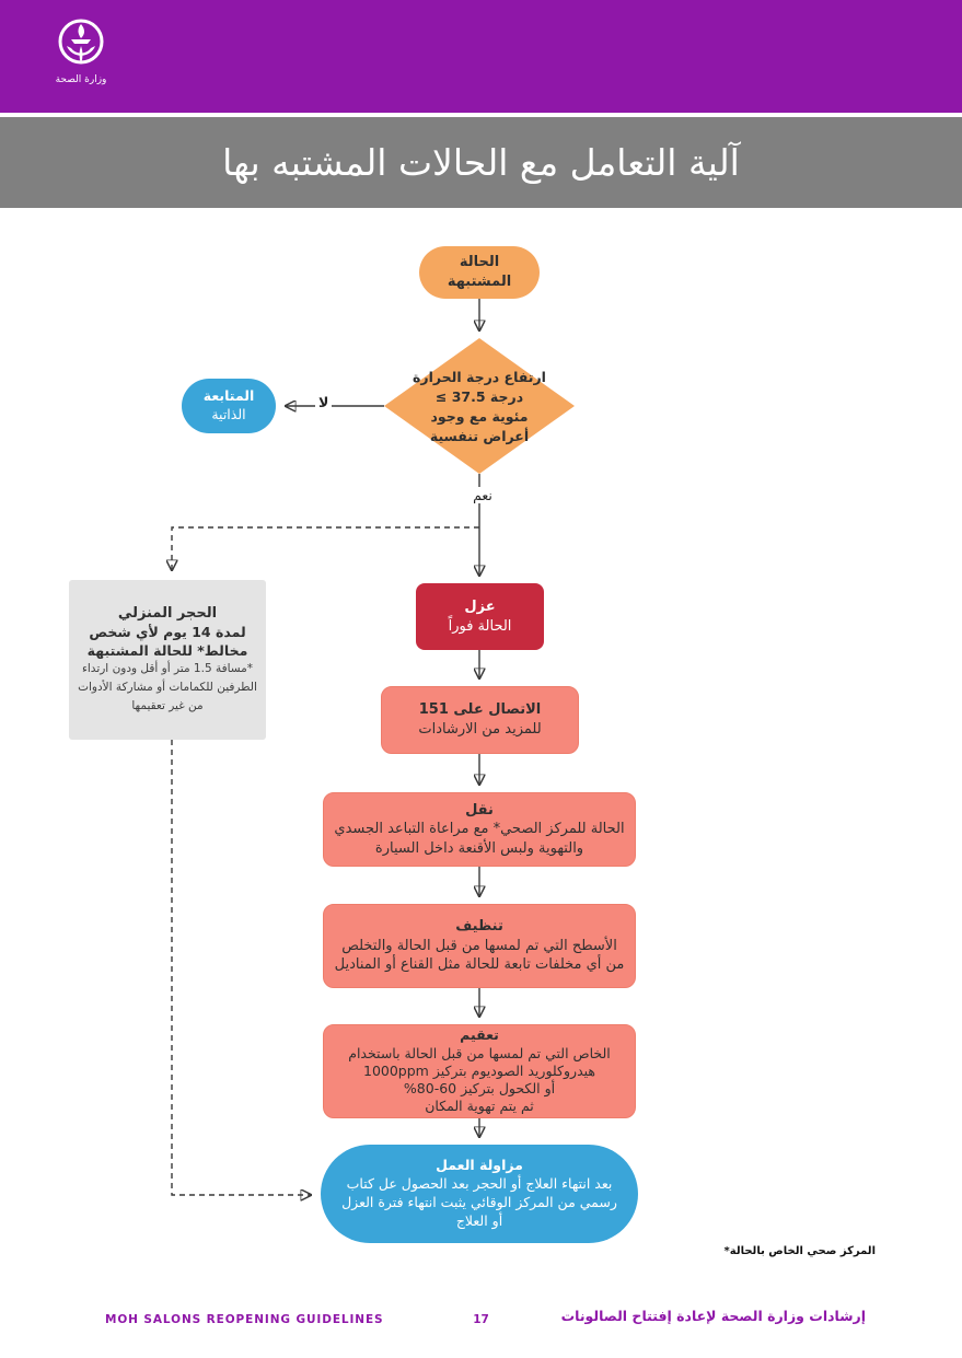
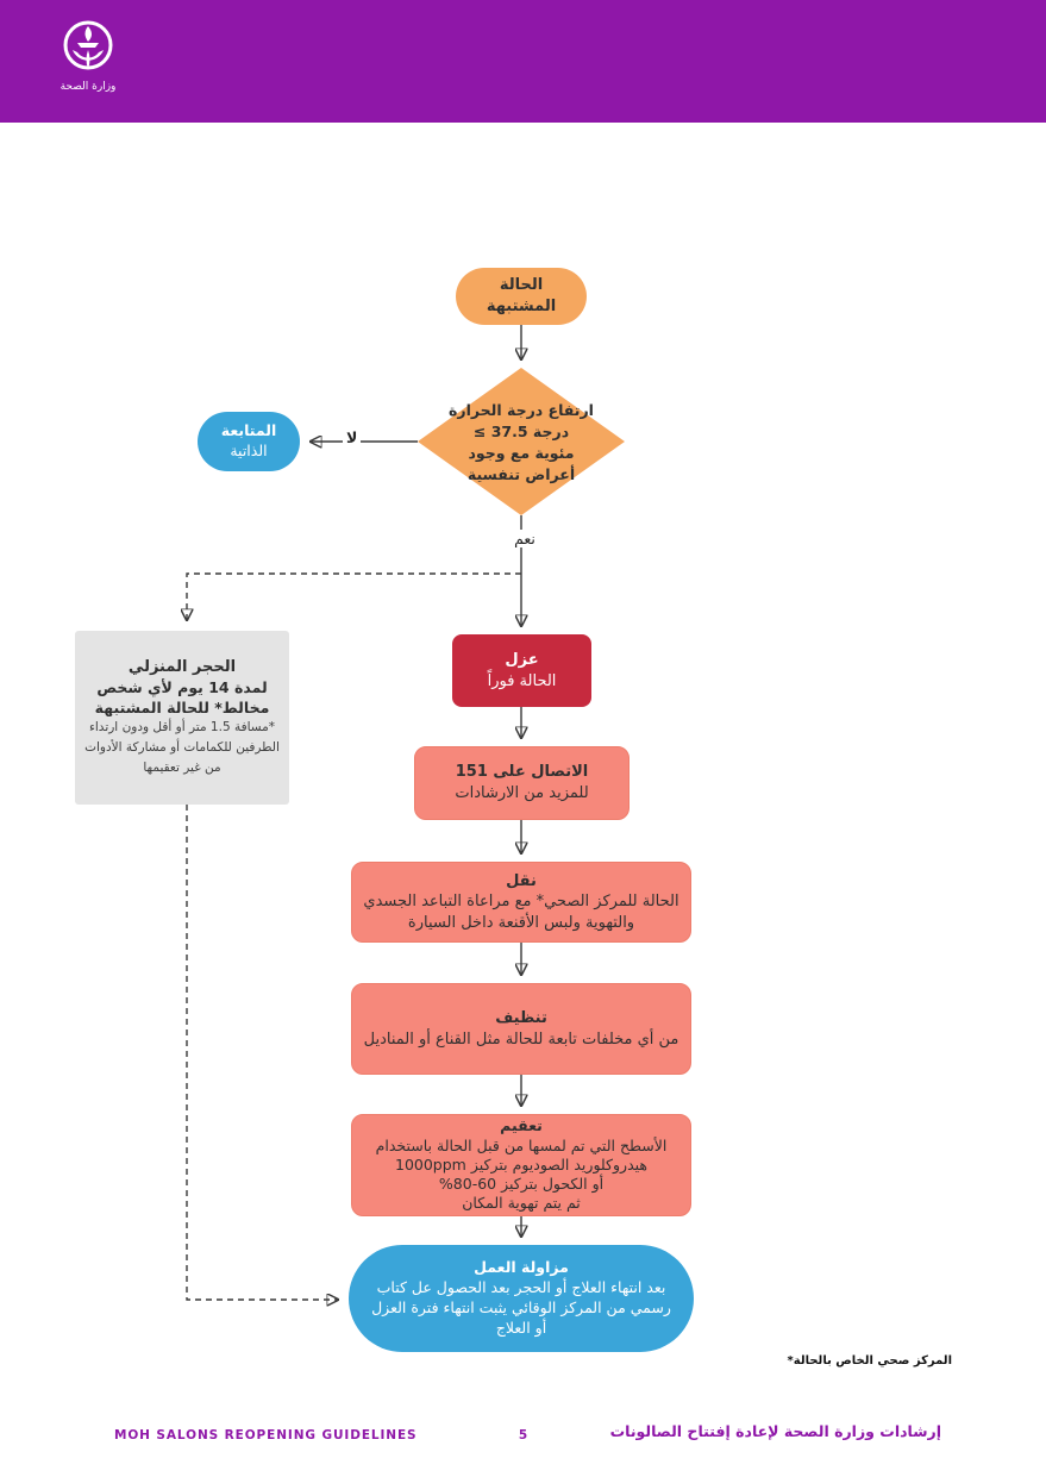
  وزارة الصحة
- آلية التعامل مع الحالات المشتبه بها
  الحالة
  المشتبهة
  ارتفاع درجة الحرارة
  ≤ 37.5 درجة
  مئوية مع وجود
  أعراض تنفسية
  لا
  نعم
  المتابعة
  الذاتية
  عزل
  الحالة فوراً
  الحجر المنزلي
  لمدة 14 يوم لأي شخص
  مخالط* للحالة المشتبهة
  *مسافة 1.5 متر أو أقل ودون ارتداء
  الطرفين للكمامات أو مشاركة الأدوات
  من غير تعقيمها
  الاتصال على 151
  للمزيد من الارشادات
  نقل
  الحالة للمركز الصحي* مع مراعاة التباعد الجسدي
  والتهوية ولبس الأقنعة داخل السيارة
  تنظيف
- الأسطح التي تم لمسها من قبل الحالة والتخلص
  من أي مخلفات تابعة للحالة مثل القناع أو المناديل
  تعقيم
- الخاص التي تم لمسها من قبل الحالة باستخدام
+ الأسطح التي تم لمسها من قبل الحالة باستخدام
  هيدروكلوريد الصوديوم بتركيز 1000ppm
  أو الكحول بتركيز 60-80%
  ثم يتم تهوية المكان
  مزاولة العمل
  بعد انتهاء العلاج أو الحجر بعد الحصول عل كتاب
  رسمي من المركز الوقائي يثبت انتهاء فترة العزل
  أو العلاج
  المركز صحي الخاص بالحالة*
  MOH SALONS REOPENING GUIDELINES
- 17
+ 5
  إرشادات وزارة الصحة لإعادة إفتتاح الصالونات
